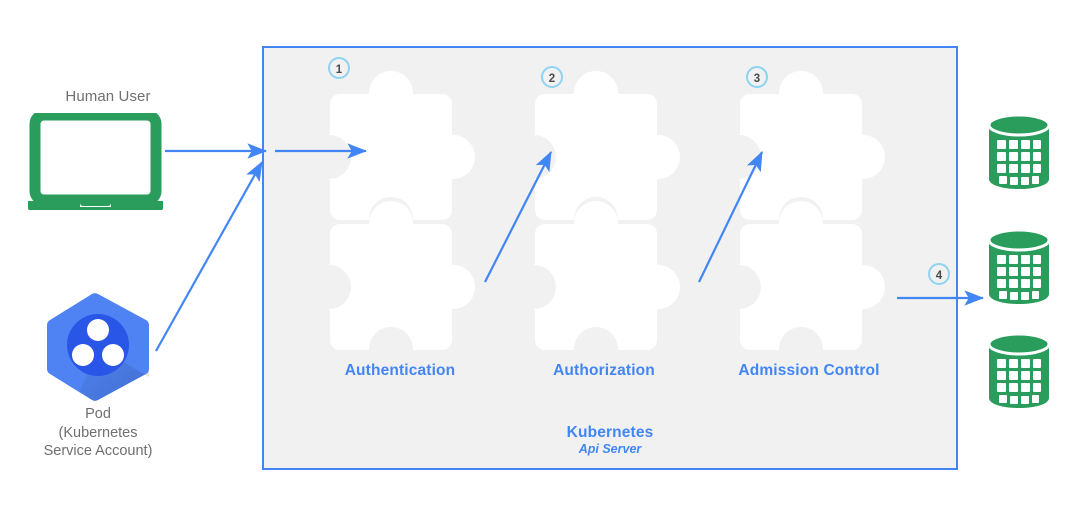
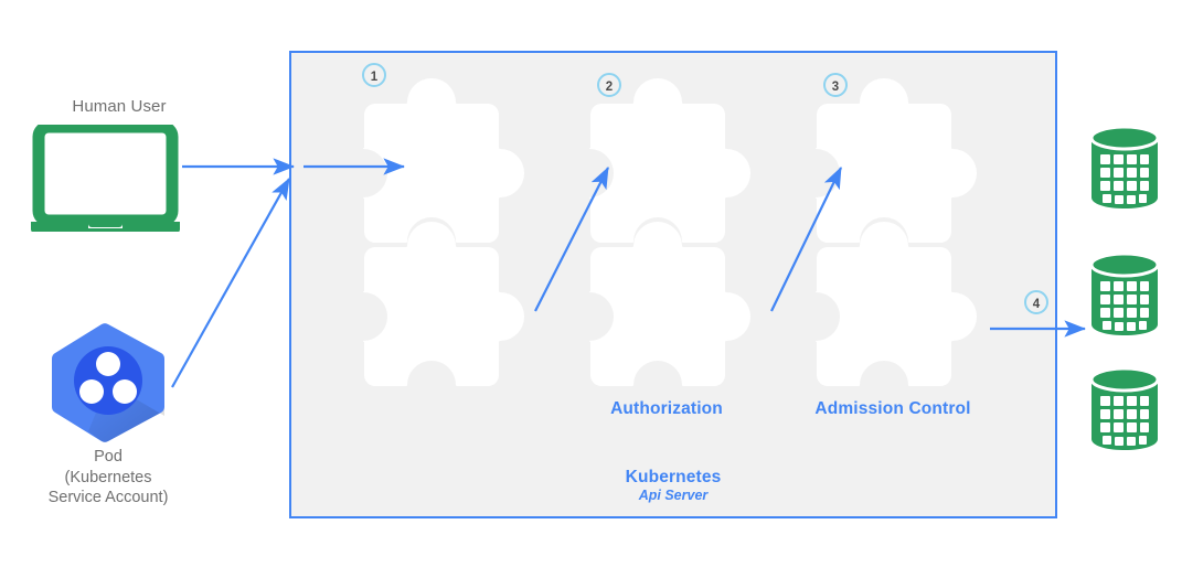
  Human User
  Pod
  (Kubernetes
  Service Account)
- Authentication
  Authorization
  Admission Control
  Kubernetes
  Api Server
  1
  2
  3
  4
